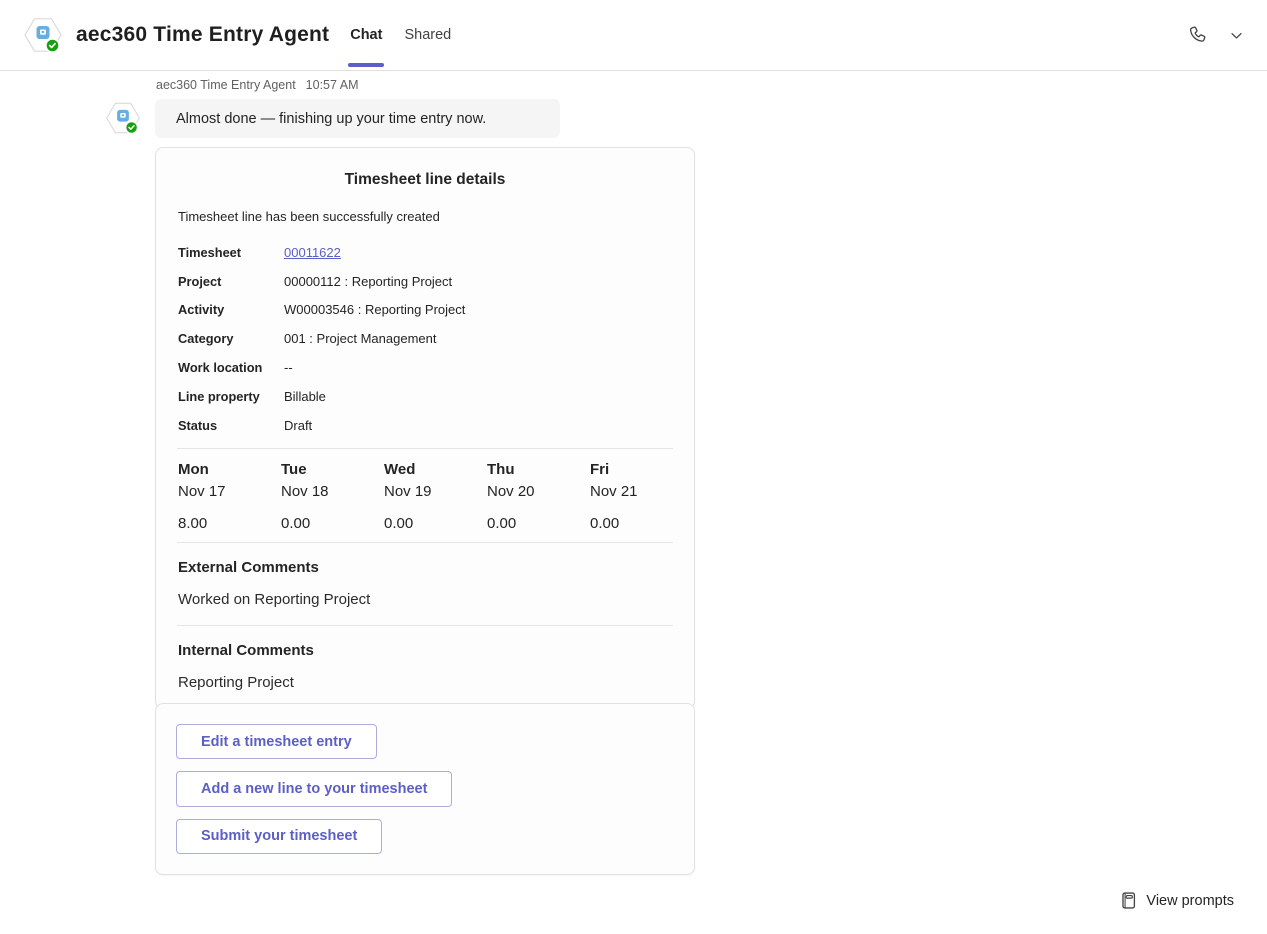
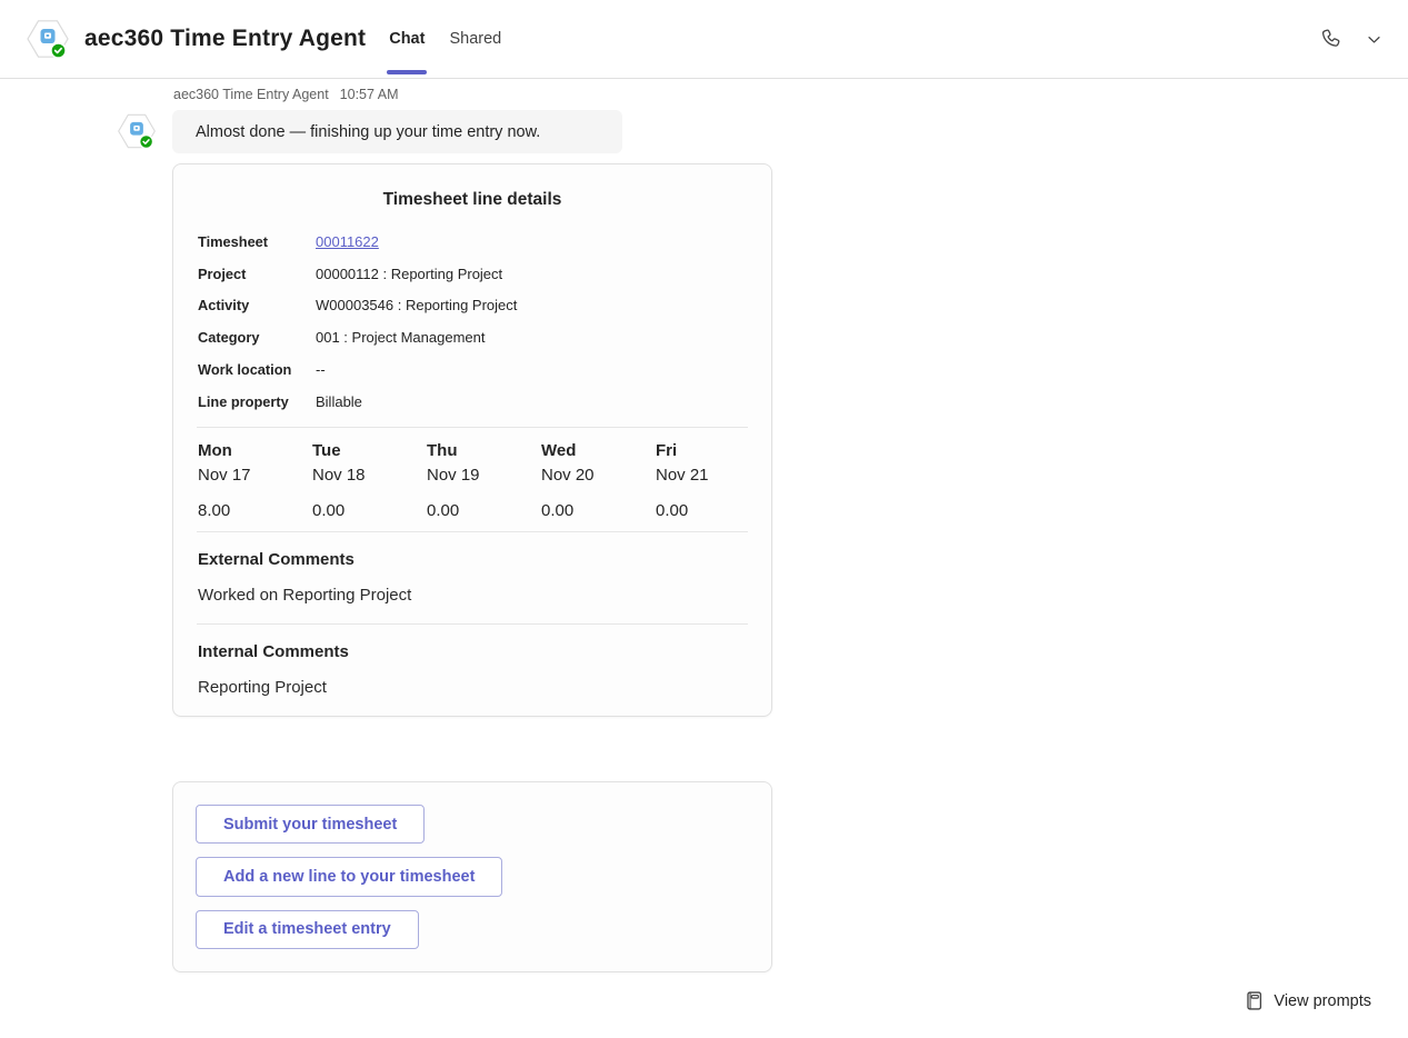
  aec360 Time Entry Agent
  Chat
  Shared
  aec360 Time Entry Agent
  10:57 AM
  Almost done — finishing up your time entry now.
  Timesheet line details
- Timesheet line has been successfully created
  Timesheet
  00011622
  Project
  00000112 : Reporting Project
  Activity
  W00003546 : Reporting Project
  Category
  001 : Project Management
  Work location
  --
  Line property
  Billable
- Status
- Draft
  Mon
  Nov 17
  8.00
  Tue
  Nov 18
  0.00
- Wed
+ Thu
  Nov 19
  0.00
- Thu
+ Wed
  Nov 20
  0.00
  Fri
  Nov 21
  0.00
  External Comments
  Worked on Reporting Project
  Internal Comments
  Reporting Project
- Edit a timesheet entry
+ Submit your timesheet
  Add a new line to your timesheet
- Submit your timesheet
+ Edit a timesheet entry
  View prompts
